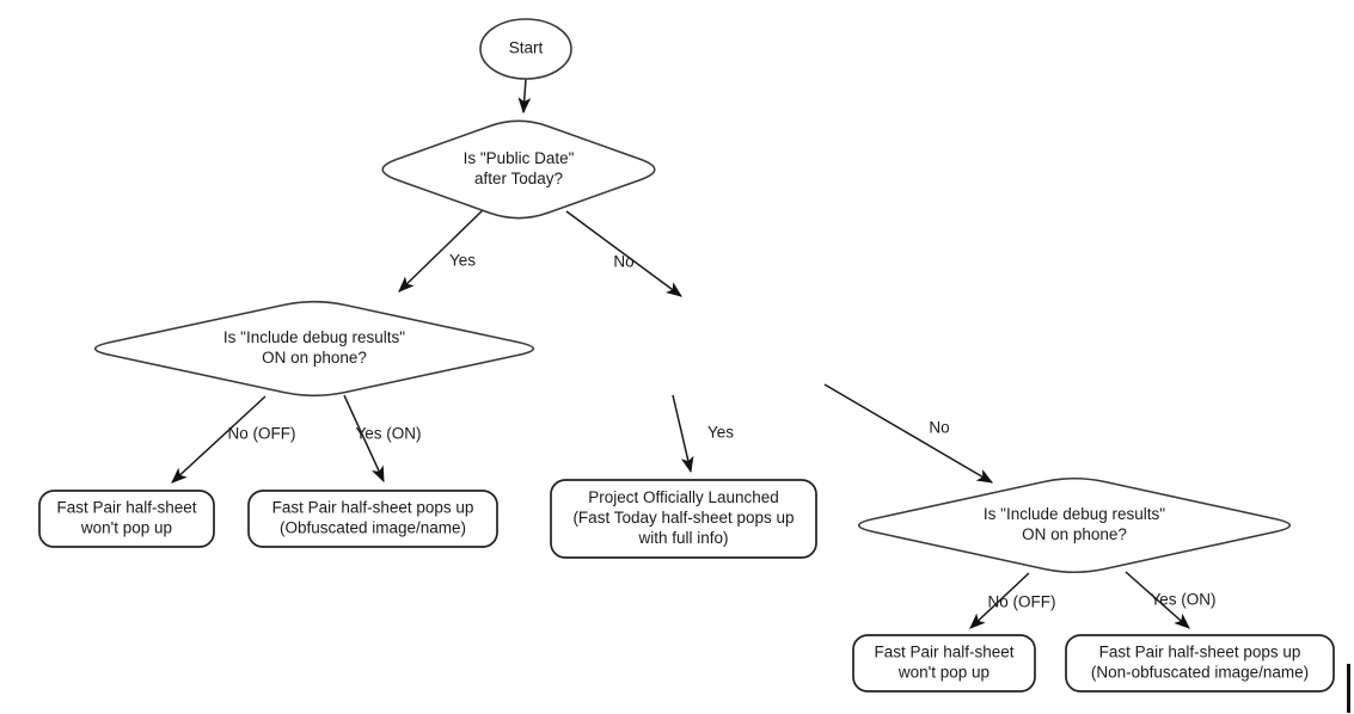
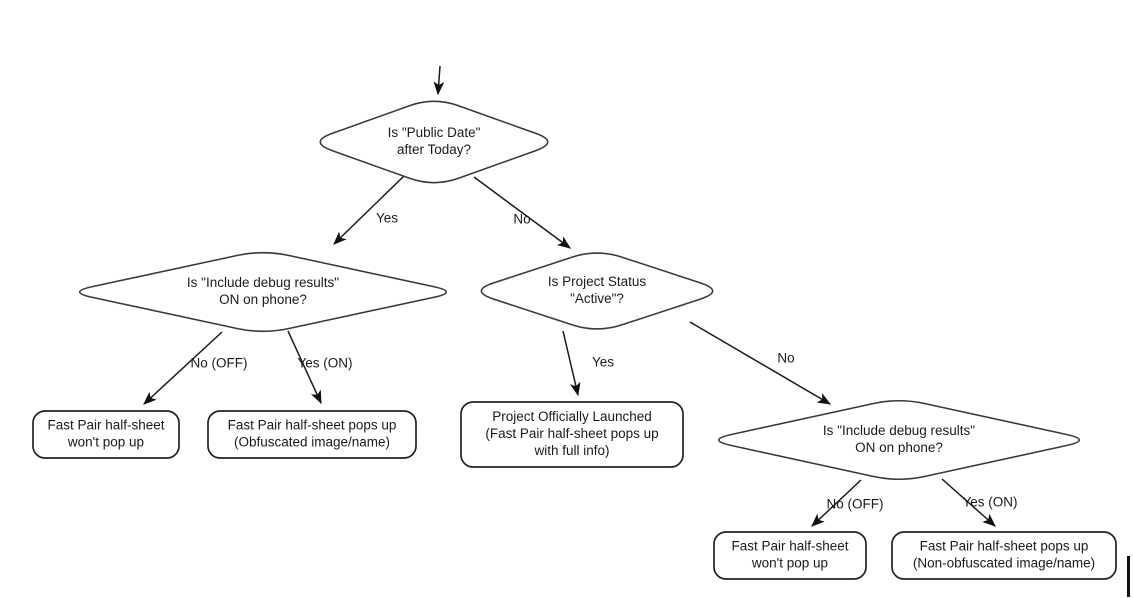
- Start
  Is "Public Date"
  after Today?
  Is "Include debug results"
  ON on phone?
+ Is Project Status
+ "Active"?
  Is "Include debug results"
  ON on phone?
  Fast Pair half-sheet
  won't pop up
  Fast Pair half-sheet pops up
  (Obfuscated image/name)
  Project Officially Launched
- (Fast Today half-sheet pops up
+ (Fast Pair half-sheet pops up
  with full info)
  Fast Pair half-sheet
  won't pop up
  Fast Pair half-sheet pops up
  (Non-obfuscated image/name)
  Yes
  No
  No (OFF)
  Yes (ON)
  Yes
  No
  No (OFF)
  Yes (ON)
